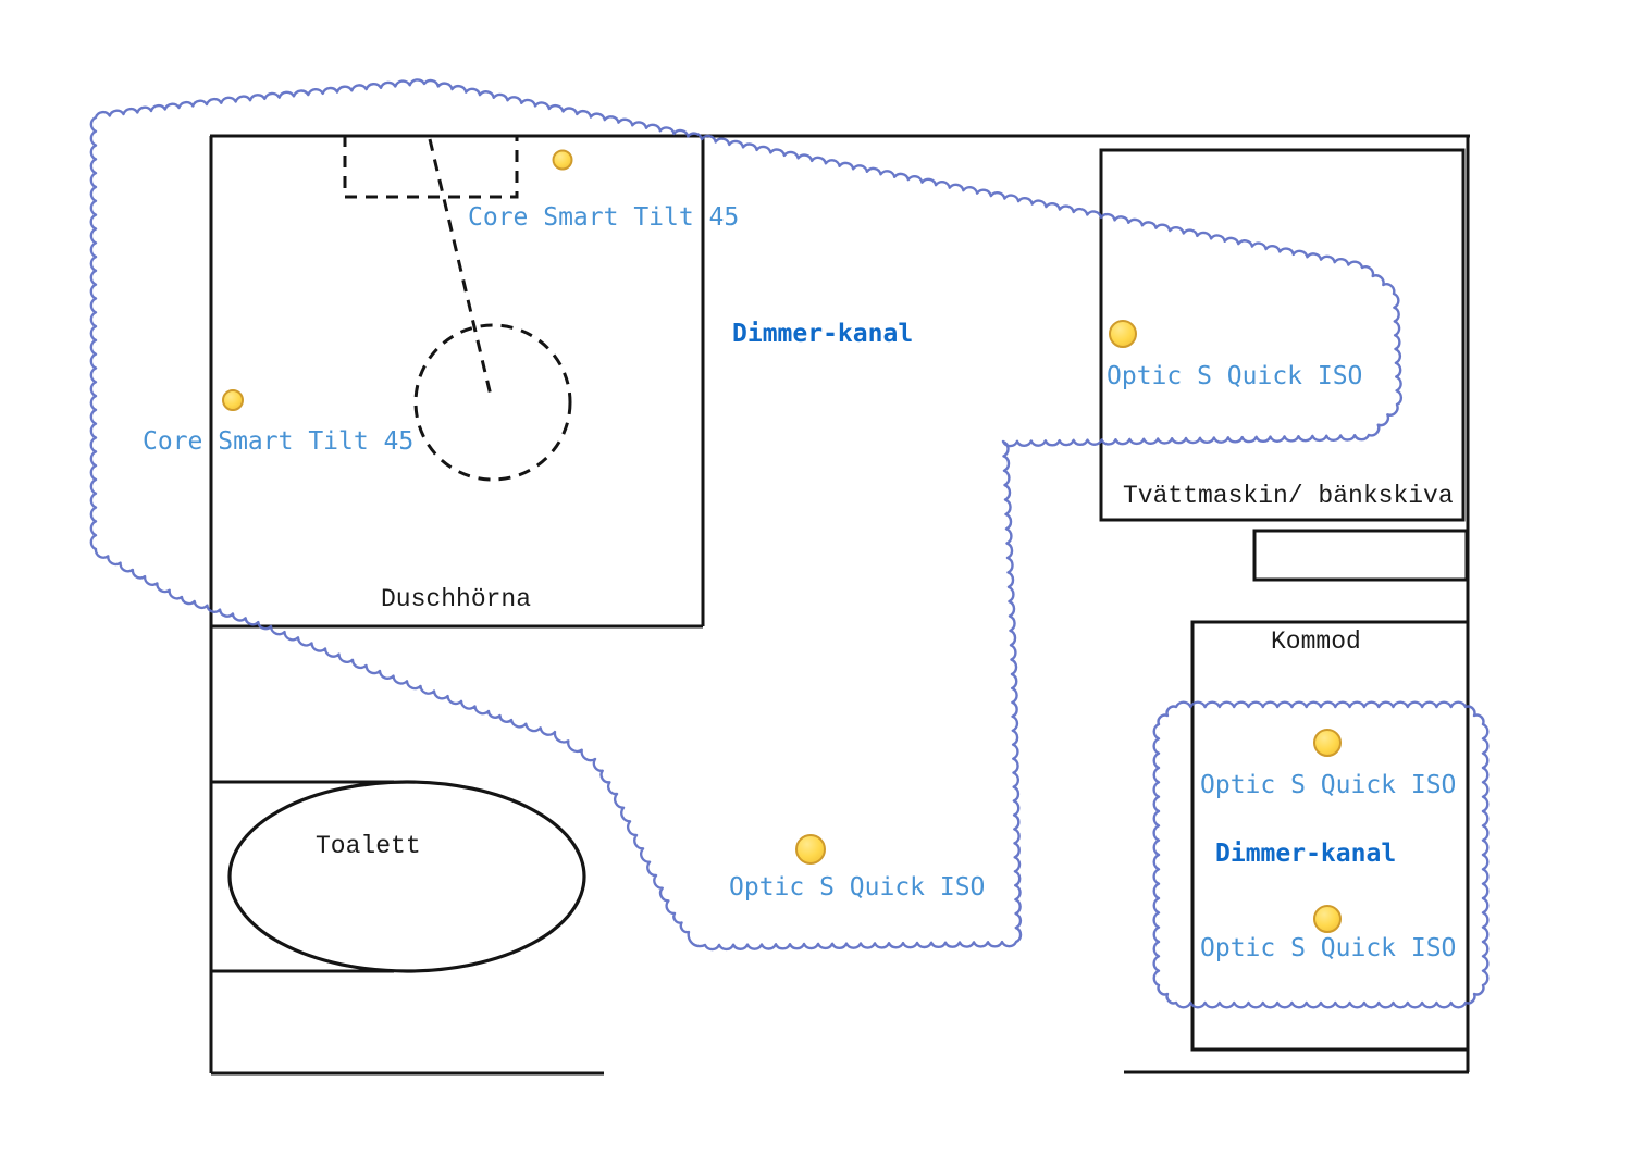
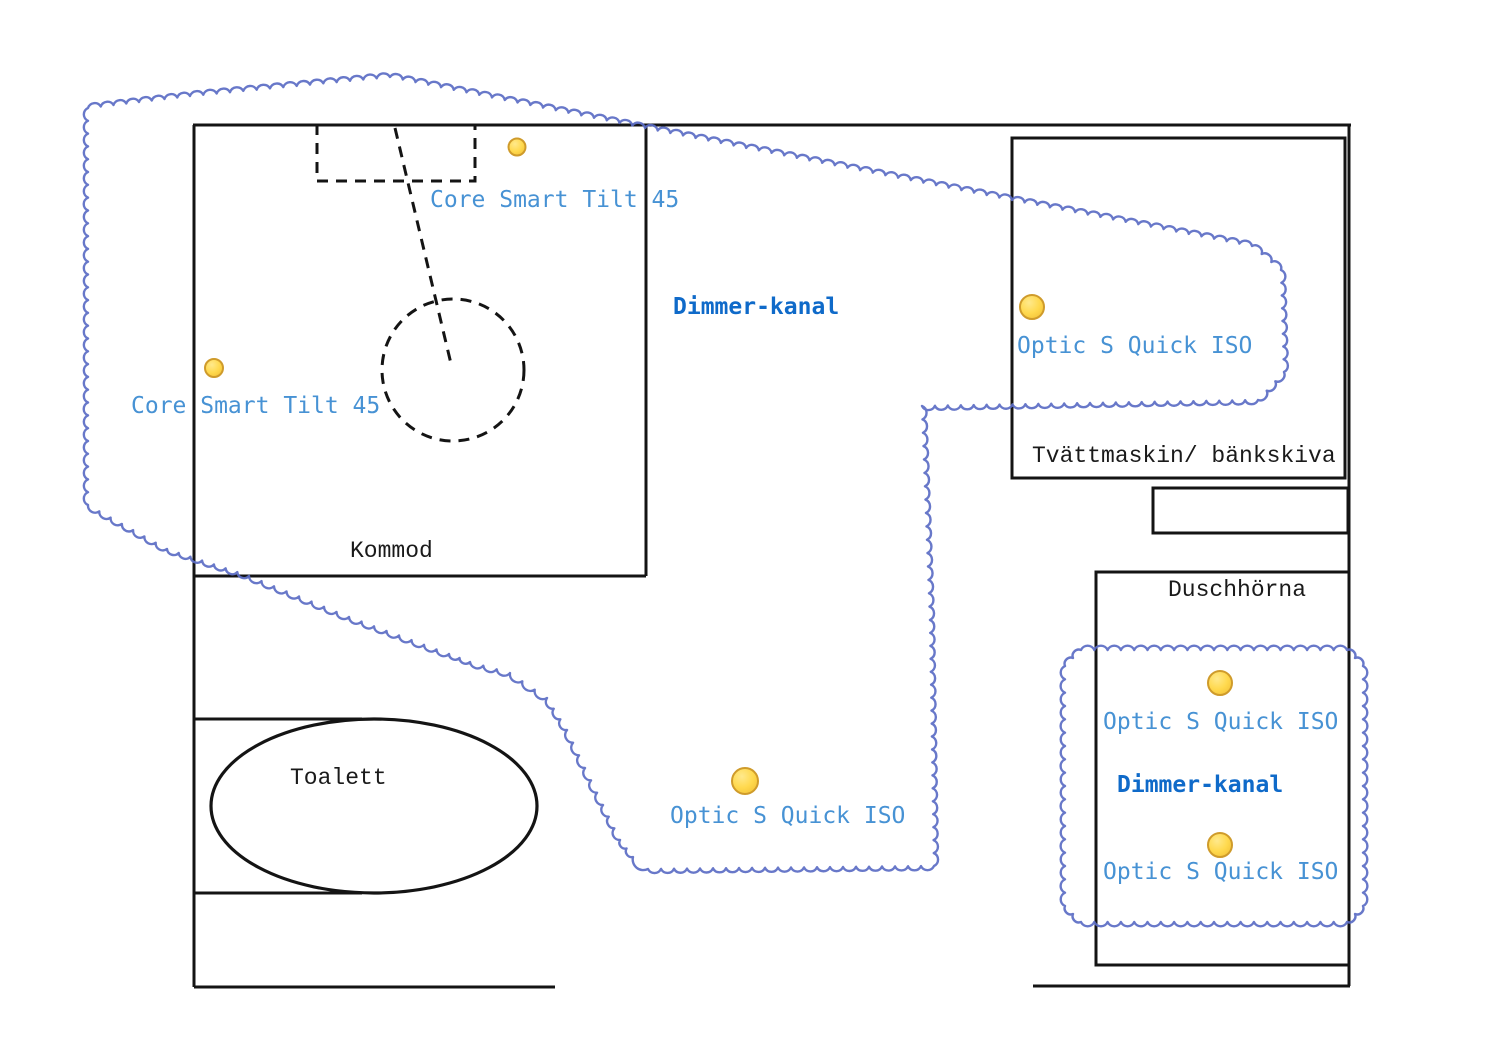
  Core Smart Tilt 45
  Core Smart Tilt 45
  Dimmer-kanal
  Optic S Quick ISO
  Tvättmaskin/ bänkskiva
- Kommod
+ Duschhörna
  Optic S Quick ISO
  Dimmer-kanal
  Optic S Quick ISO
  Optic S Quick ISO
  Toalett
- Duschhörna
+ Kommod
